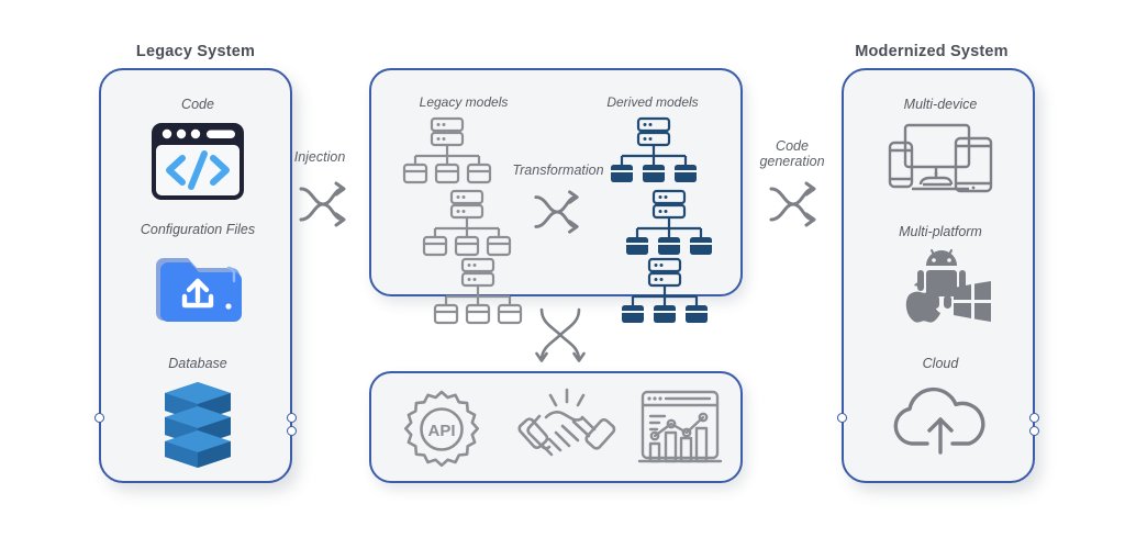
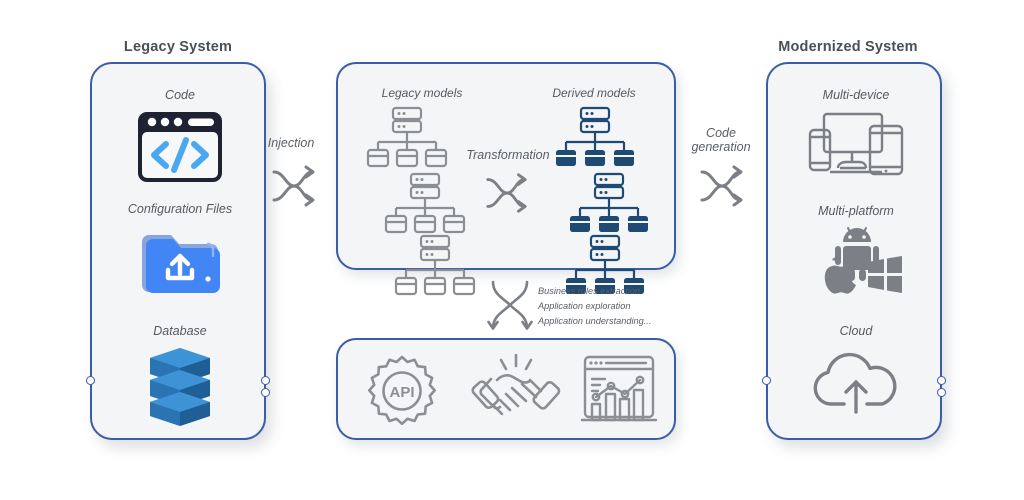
  Legacy System
  Modernized System
  Code
  Configuration Files
  Database
  Injection
  Legacy models
  Derived models
  Transformation
+ Business rules extraction
+ Application exploration
+ Application understanding...
  API
  Code
  generation
  Multi-device
  Multi-platform
  Cloud
